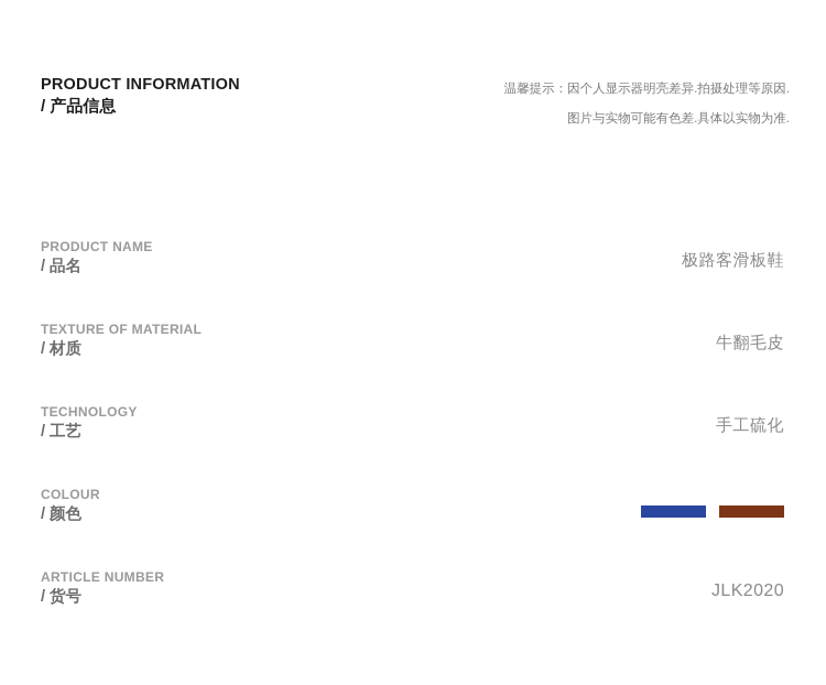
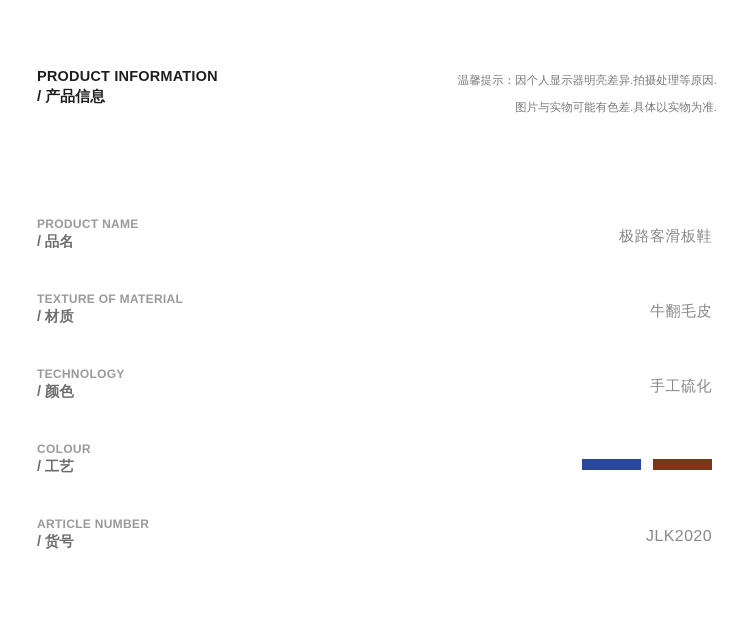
  PRODUCT INFORMATION
  / 产品信息
  温馨提示：因个人显示器明亮差异.拍摄处理等原因.
  图片与实物可能有色差.具体以实物为准.
  PRODUCT NAME
  / 品名
  极路客滑板鞋
  TEXTURE OF MATERIAL
  / 材质
  牛翻毛皮
  TECHNOLOGY
- / 工艺
+ / 颜色
  手工硫化
  COLOUR
- / 颜色
+ / 工艺
  ARTICLE NUMBER
  / 货号
  JLK2020
